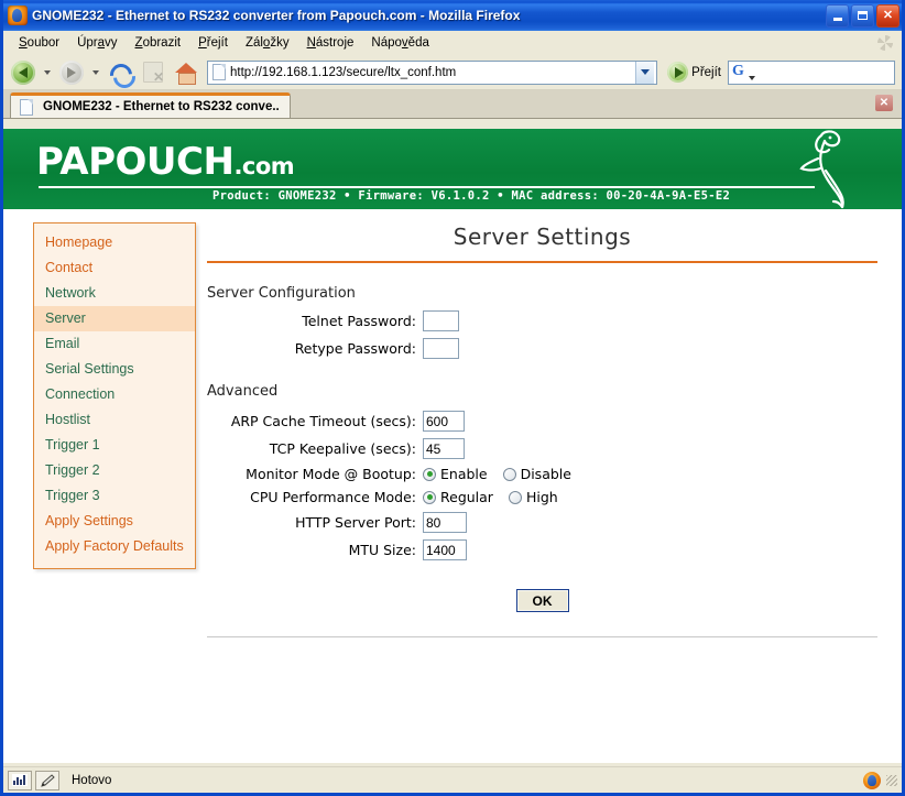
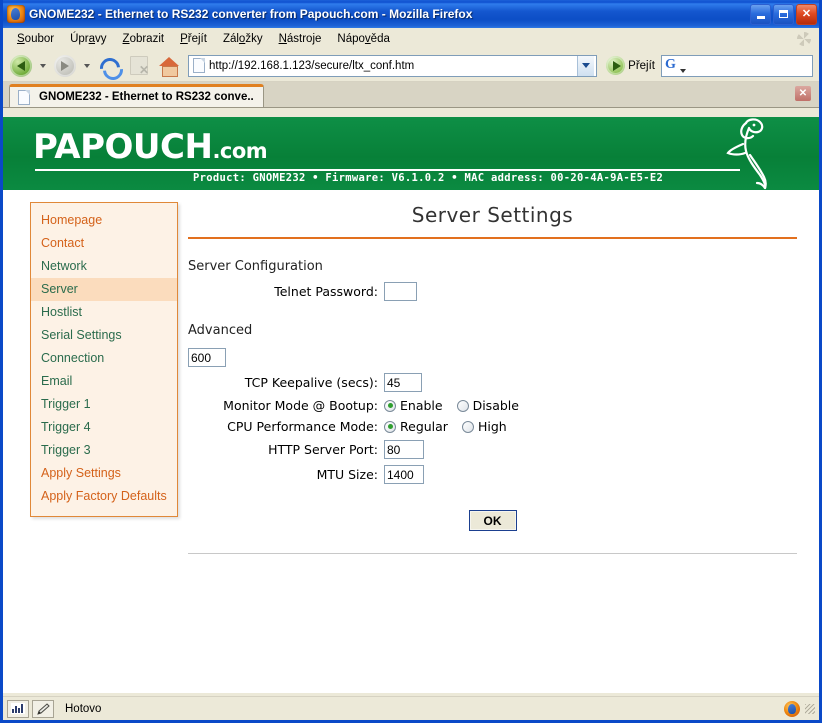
  GNOME232 - Ethernet to RS232 converter from Papouch.com - Mozilla Firefox
  ✕
  Soubor
  Úpravy
  Zobrazit
  Přejít
  Záložky
  Nástroje
  Nápověda
  http://192.168.1.123/secure/ltx_conf.htm
  Přejít
  G
  GNOME232 - Ethernet to RS232 conve..
  ✕
  PAPOUCH.com
  Product: GNOME232 • Firmware: V6.1.0.2 • MAC address: 00-20-4A-9A-E5-E2
  Homepage
  Contact
  Network
  Server
- Email
+ Hostlist
  Serial Settings
  Connection
- Hostlist
+ Email
  Trigger 1
- Trigger 2
+ Trigger 4
  Trigger 3
  Apply Settings
  Apply Factory Defaults
  Server Settings
  Server Configuration
  Telnet Password:
- Retype Password:
  Advanced
- ARP Cache Timeout (secs):
  600
  TCP Keepalive (secs):
  45
  Monitor Mode @ Bootup:
  Enable
  Disable
  CPU Performance Mode:
  Regular
  High
  HTTP Server Port:
  80
  MTU Size:
  1400
  OK
  Hotovo
